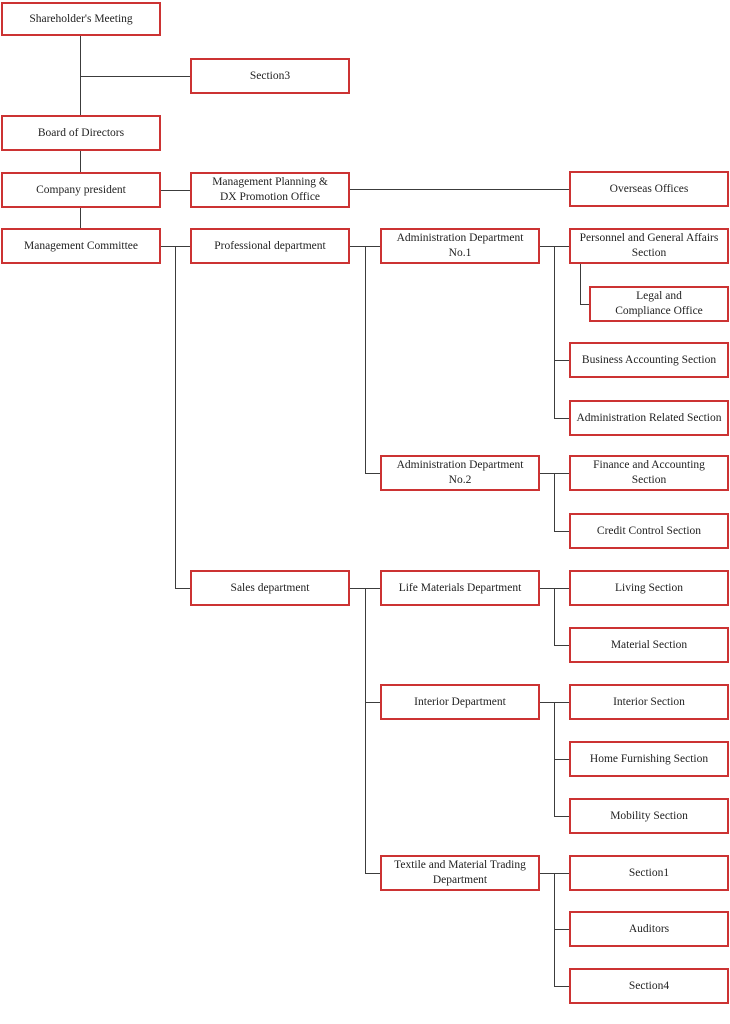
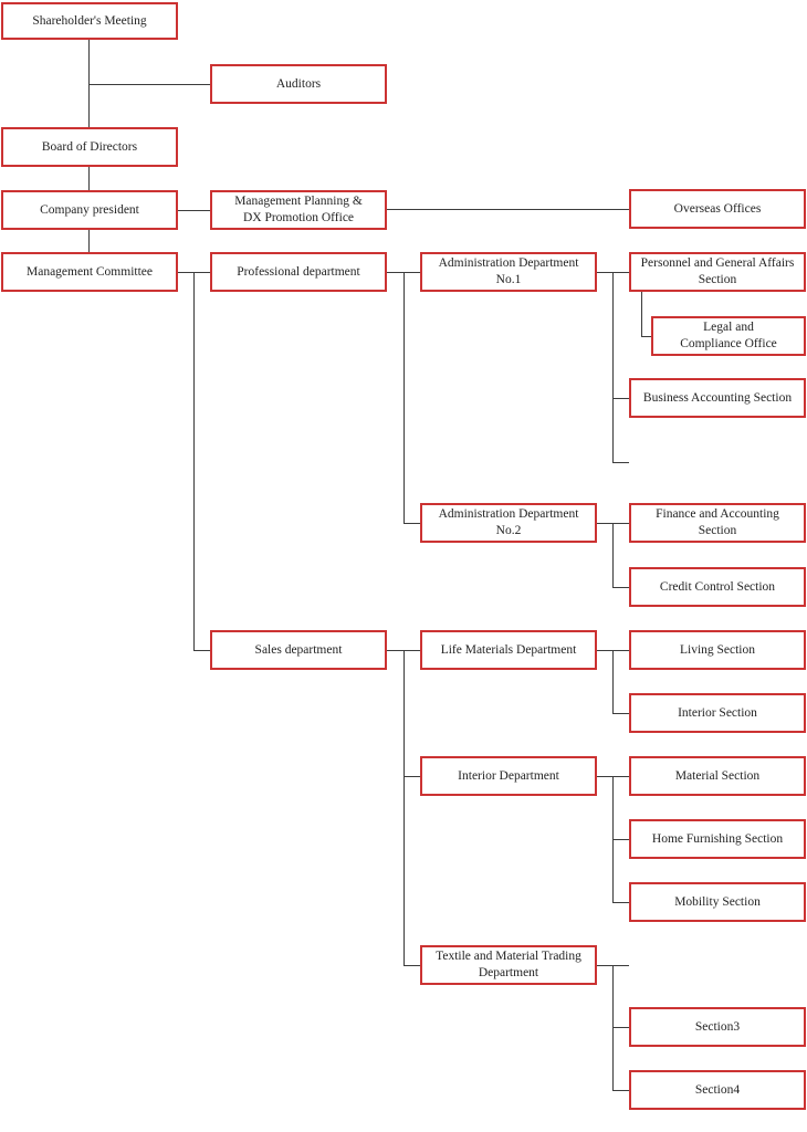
  Shareholder's Meeting
- Section3
+ Auditors
  Board of Directors
  Company president
  Management Planning &
  DX Promotion Office
  Overseas Offices
  Management Committee
  Professional department
  Administration Department
  No.1
  Personnel and General Affairs
  Section
  Legal and
  Compliance Office
  Business Accounting Section
- Administration Related Section
  Administration Department
  No.2
  Finance and Accounting
  Section
  Credit Control Section
  Sales department
  Life Materials Department
  Living Section
- Material Section
+ Interior Section
  Interior Department
- Interior Section
+ Material Section
  Home Furnishing Section
  Mobility Section
  Textile and Material Trading
  Department
- Section1
- Auditors
+ Section3
  Section4
